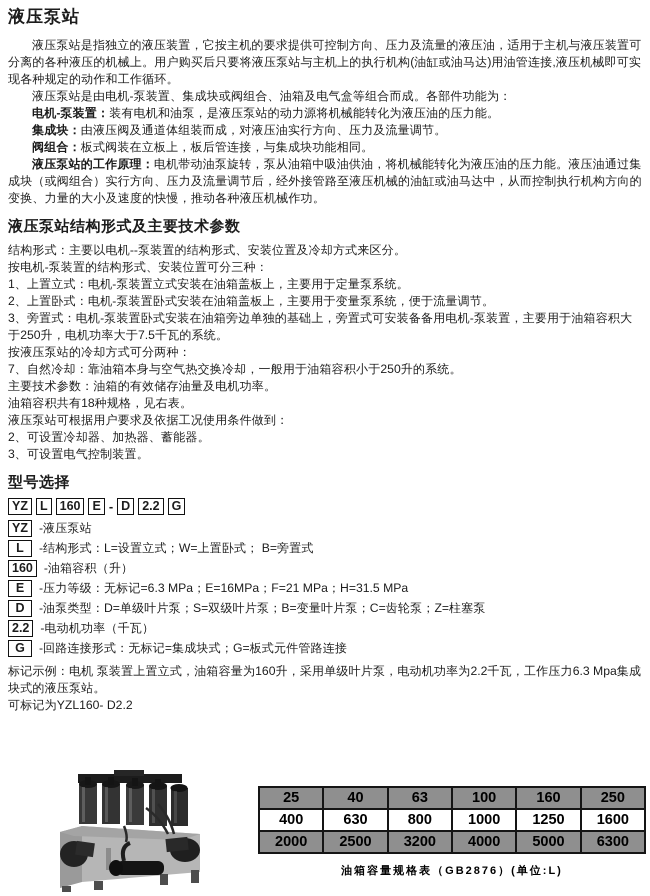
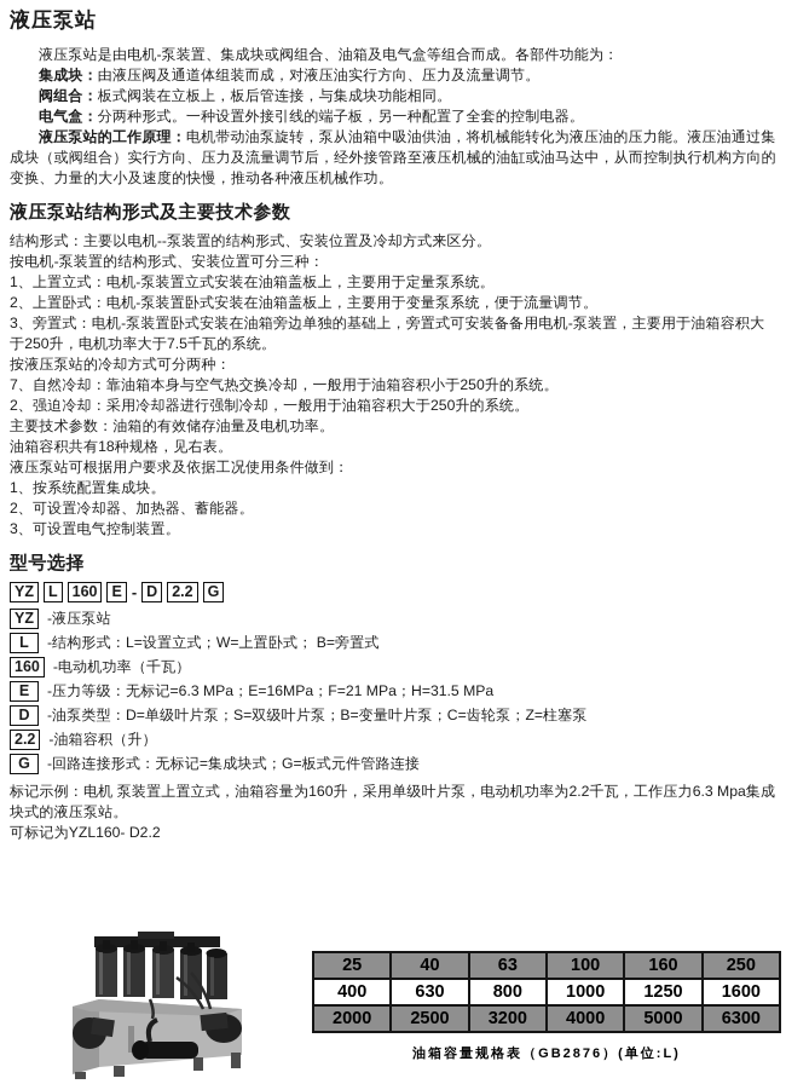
  液压泵站
- 液压泵站是指独立的液压装置，它按主机的要求提供可控制方向、压力及流量的液压油，适用于主机与液压装置可分离的各种液压的机械上。用户购买后只要将液压泵站与主机上的执行机构(油缸或油马达)用油管连接,液压机械即可实现各种规定的动作和工作循环。
  液压泵站是由电机-泵装置、集成块或阀组合、油箱及电气盒等组合而成。各部件功能为：
- 电机-泵装置：装有电机和油泵，是液压泵站的动力源将机械能转化为液压油的压力能。
  集成块：由液压阀及通道体组装而成，对液压油实行方向、压力及流量调节。
  阀组合：板式阀装在立板上，板后管连接，与集成块功能相同。
+ 电气盒：分两种形式。一种设置外接引线的端子板，另一种配置了全套的控制电器。
  液压泵站的工作原理：电机带动油泵旋转，泵从油箱中吸油供油，将机械能转化为液压油的压力能。液压油通过集成块（或阀组合）实行方向、压力及流量调节后，经外接管路至液压机械的油缸或油马达中，从而控制执行机构方向的变换、力量的大小及速度的快慢，推动各种液压机械作功。
  液压泵站结构形式及主要技术参数
  结构形式：主要以电机--泵装置的结构形式、安装位置及冷却方式来区分。
  按电机-泵装置的结构形式、安装位置可分三种：
  1、上置立式：电机-泵装置立式安装在油箱盖板上，主要用于定量泵系统。
  2、上置卧式：电机-泵装置卧式安装在油箱盖板上，主要用于变量泵系统，便于流量调节。
  3、旁置式：电机-泵装置卧式安装在油箱旁边单独的基础上，旁置式可安装备备用电机-泵装置，主要用于油箱容积大于250升，电机功率大于7.5千瓦的系统。
  按液压泵站的冷却方式可分两种：
  7、自然冷却：靠油箱本身与空气热交换冷却，一般用于油箱容积小于250升的系统。
+ 2、强迫冷却：采用冷却器进行强制冷却，一般用于油箱容积大于250升的系统。
  主要技术参数：油箱的有效储存油量及电机功率。
  油箱容积共有18种规格，见右表。
  液压泵站可根据用户要求及依据工况使用条件做到：
+ 1、按系统配置集成块。
  2、可设置冷却器、加热器、蓄能器。
  3、可设置电气控制装置。
  型号选择
  YZ
  L
  160
  E
  -
  D
  2.2
  G
  YZ
  -液压泵站
  L
  -结构形式：L=设置立式；W=上置卧式； B=旁置式
  160
- -油箱容积（升）
+ -电动机功率（千瓦）
  E
  -压力等级：无标记=6.3 MPa；E=16MPa；F=21 MPa；H=31.5 MPa
  D
  -油泵类型：D=单级叶片泵；S=双级叶片泵；B=变量叶片泵；C=齿轮泵；Z=柱塞泵
  2.2
- -电动机功率（千瓦）
+ -油箱容积（升）
  G
  -回路连接形式：无标记=集成块式；G=板式元件管路连接
  标记示例：电机 泵装置上置立式，油箱容量为160升，采用单级叶片泵，电动机功率为2.2千瓦，工作压力6.3 Mpa集成块式的液压泵站。
  可标记为YZL160- D2.2
  25	40	63	100	160	250
  400	630	800	1000	1250	1600
  2000	2500	3200	4000	5000	6300
  油箱容量规格表（GB2876）(单位:L)
